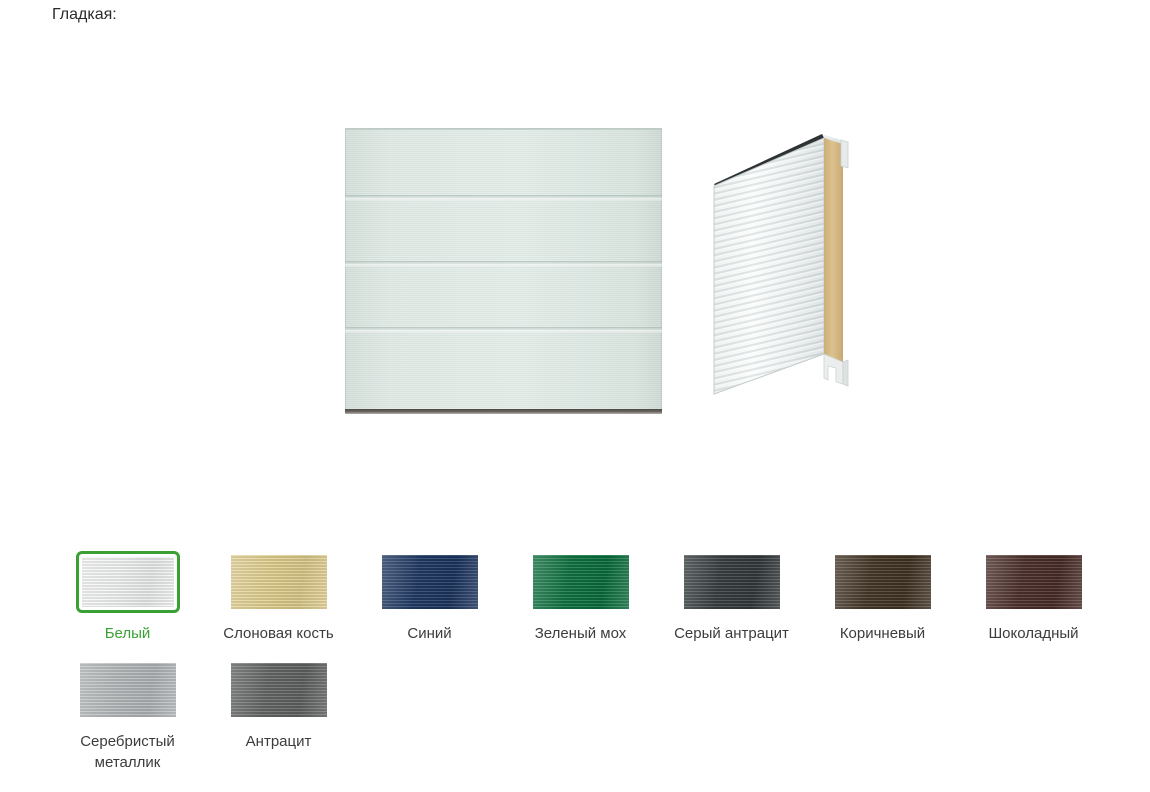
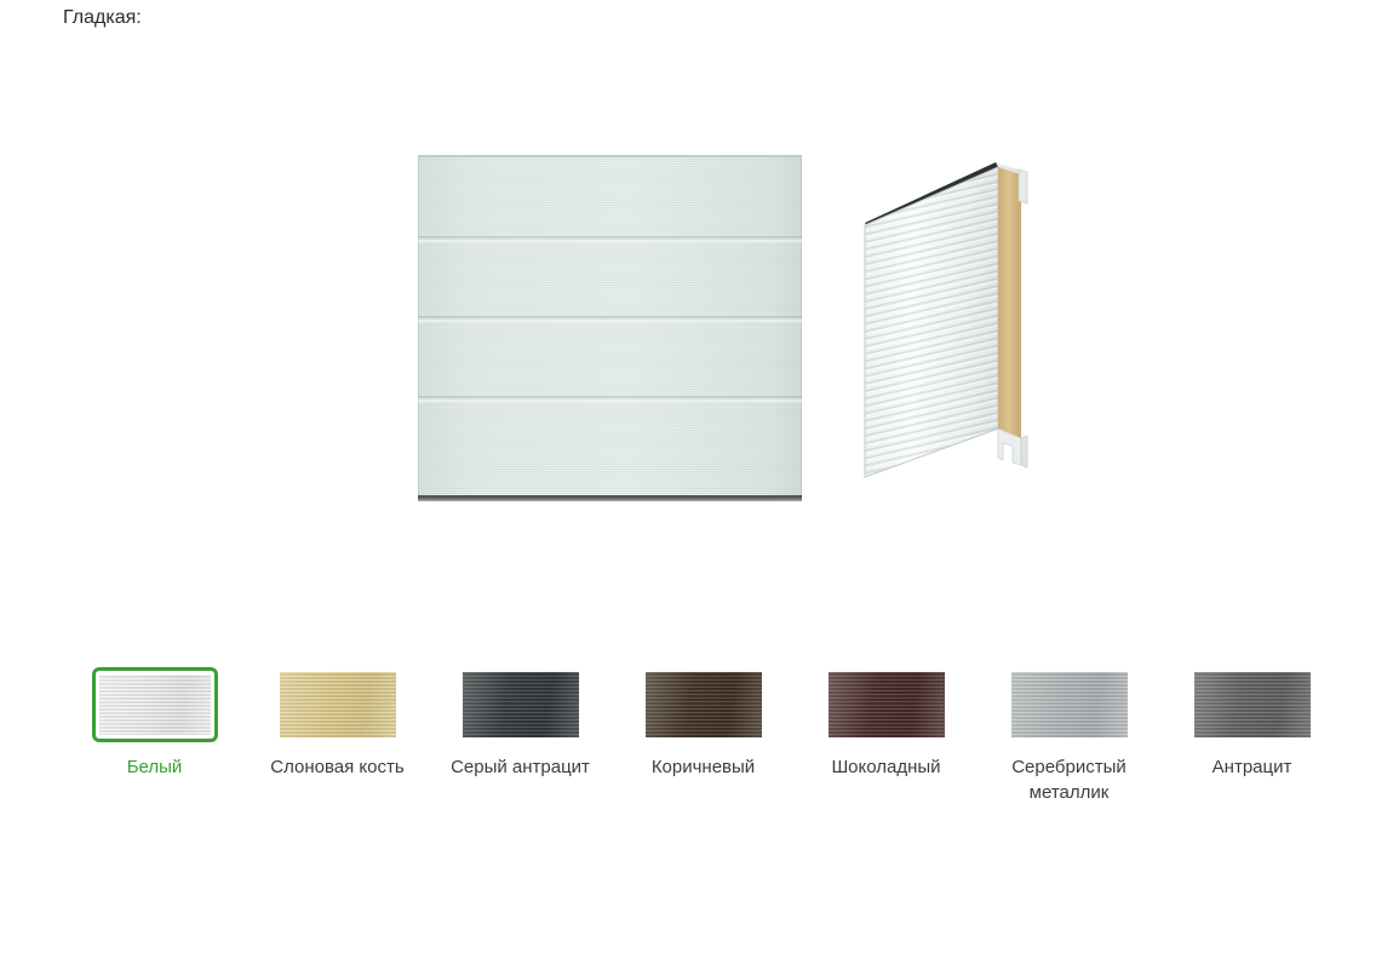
  Гладкая:
  Белый
  Слоновая кость
- Синий
- Зеленый мох
  Серый антрацит
  Коричневый
  Шоколадный
  Серебристый металлик
  Антрацит
